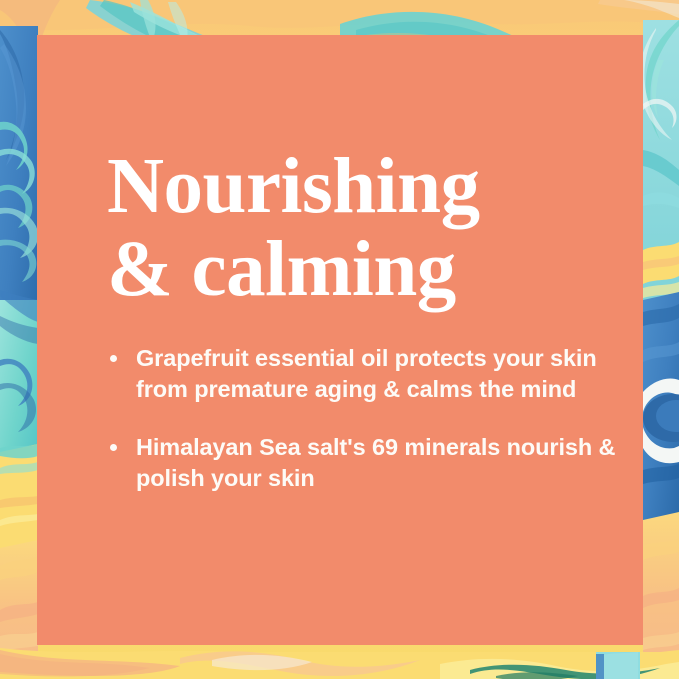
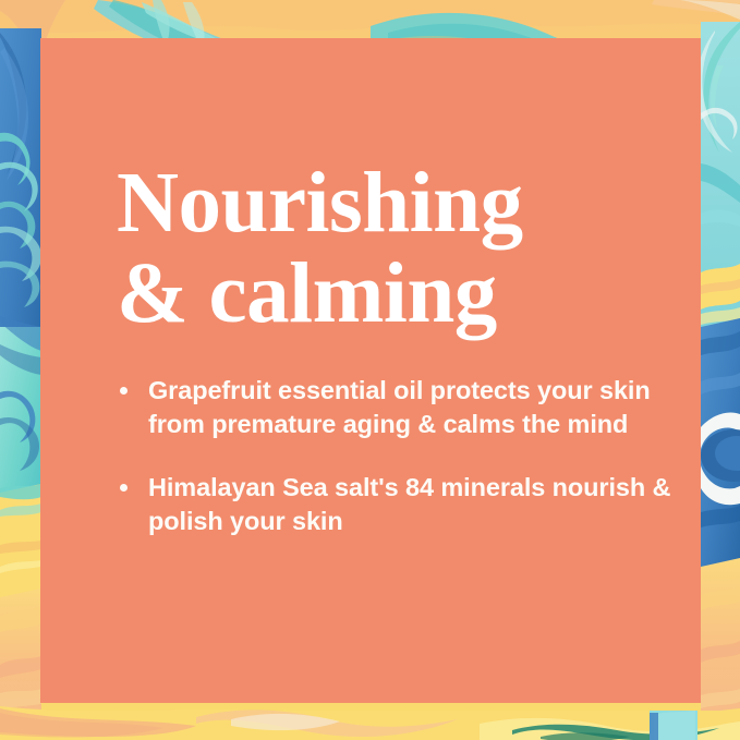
  Nourishing
  & calming
  Grapefruit essential oil protects your skin from premature aging & calms the mind
- Himalayan Sea salt's 69 minerals nourish & polish your skin
+ Himalayan Sea salt's 84 minerals nourish & polish your skin
